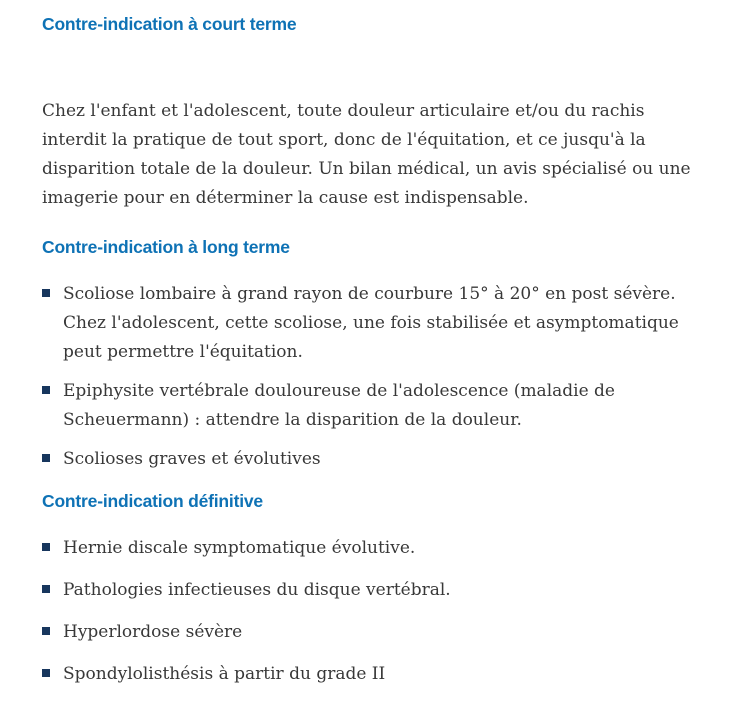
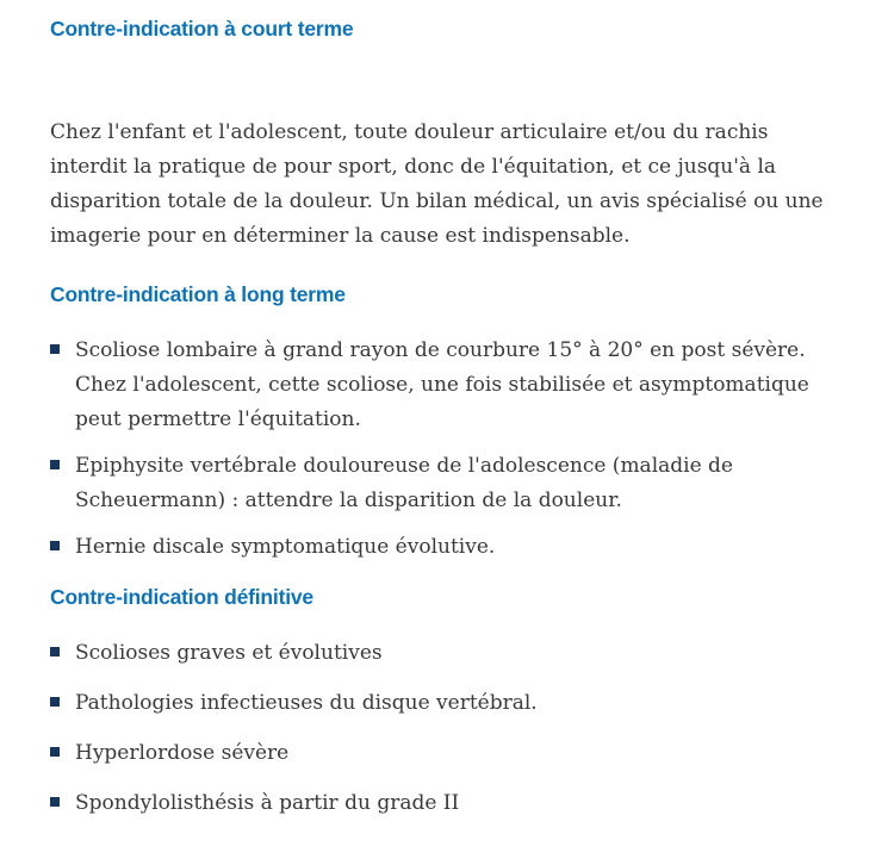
  Contre-indication à court terme
- Chez l'enfant et l'adolescent, toute douleur articulaire et/ou du rachis interdit la pratique de tout sport, donc de l'équitation, et ce jusqu'à la disparition totale de la douleur. Un bilan médical, un avis spécialisé ou une imagerie pour en déterminer la cause est indispensable.
+ Chez l'enfant et l'adolescent, toute douleur articulaire et/ou du rachis interdit la pratique de pour sport, donc de l'équitation, et ce jusqu'à la disparition totale de la douleur. Un bilan médical, un avis spécialisé ou une imagerie pour en déterminer la cause est indispensable.
  Contre-indication à long terme
  Scoliose lombaire à grand rayon de courbure 15° à 20° en post sévère. Chez l'adolescent, cette scoliose, une fois stabilisée et asymptomatique peut permettre l'équitation.
  Epiphysite vertébrale douloureuse de l'adolescence (maladie de Scheuermann) : attendre la disparition de la douleur.
- Scolioses graves et évolutives
+ Hernie discale symptomatique évolutive.
  Contre-indication définitive
- Hernie discale symptomatique évolutive.
+ Scolioses graves et évolutives
  Pathologies infectieuses du disque vertébral.
  Hyperlordose sévère
  Spondylolisthésis à partir du grade II
